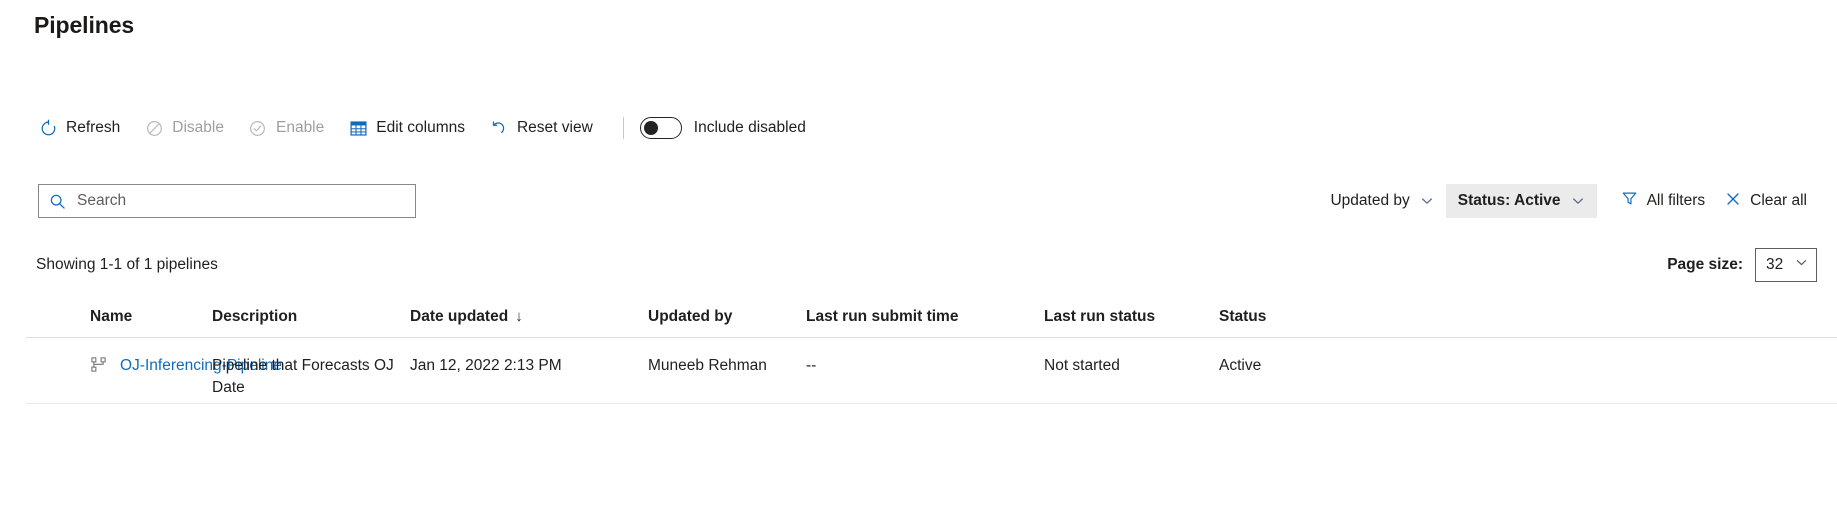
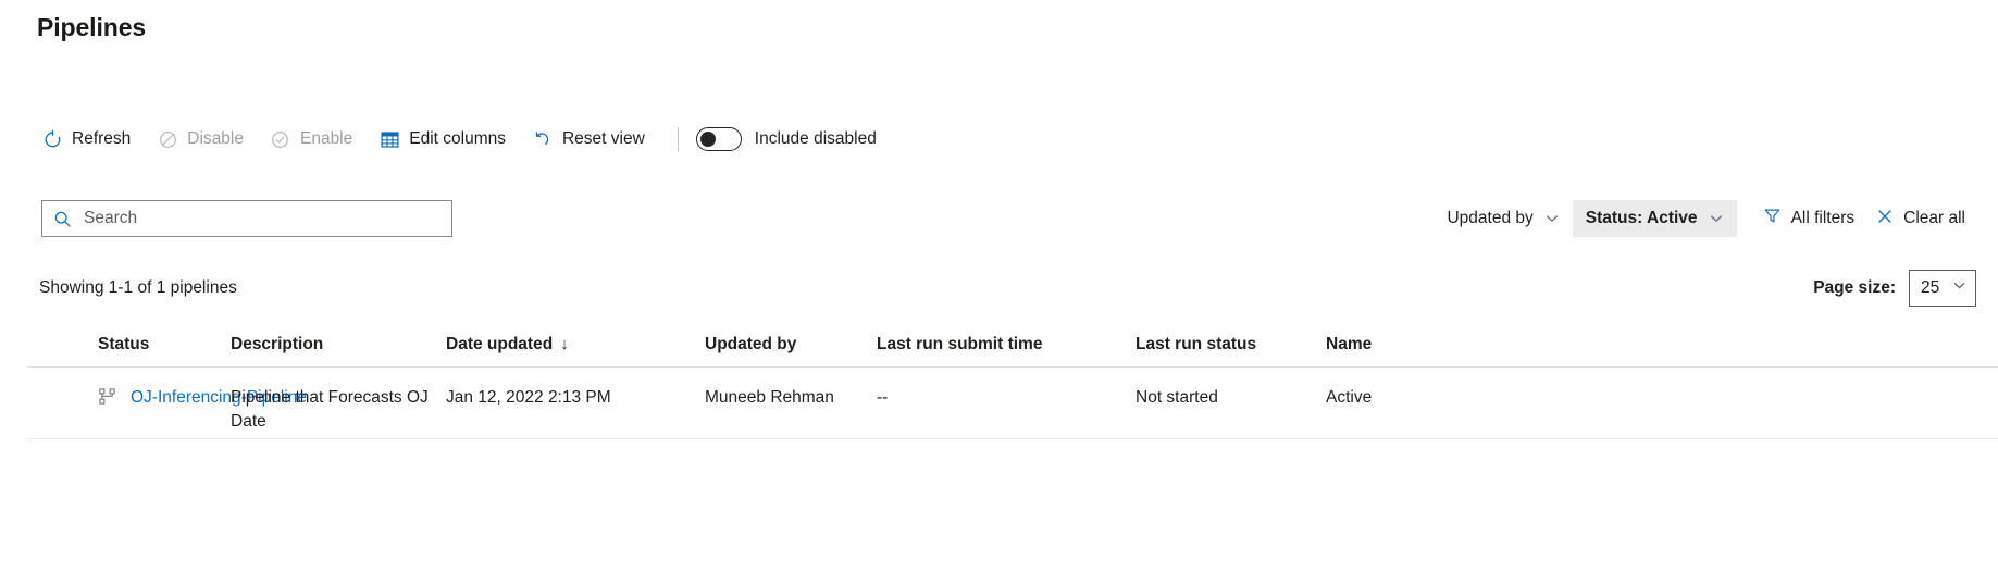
  Pipelines
  Refresh
  Disable
  Enable
  Edit columns
  Reset view
  Include disabled
  Search
  Updated by
  Status: Active
  All filters
  Clear all
  Showing 1-1 of 1 pipelines
  Page size:
- 32
+ 25
- Name
+ Status
  Description
  Date updated
  ↓
  Updated by
  Last run submit time
  Last run status
- Status
+ Name
  OJ-Inferencing-Pipeline
  Pipeline that Forecasts OJ Date
  Jan 12, 2022 2:13 PM
  Muneeb Rehman
  --
  Not started
  Active
